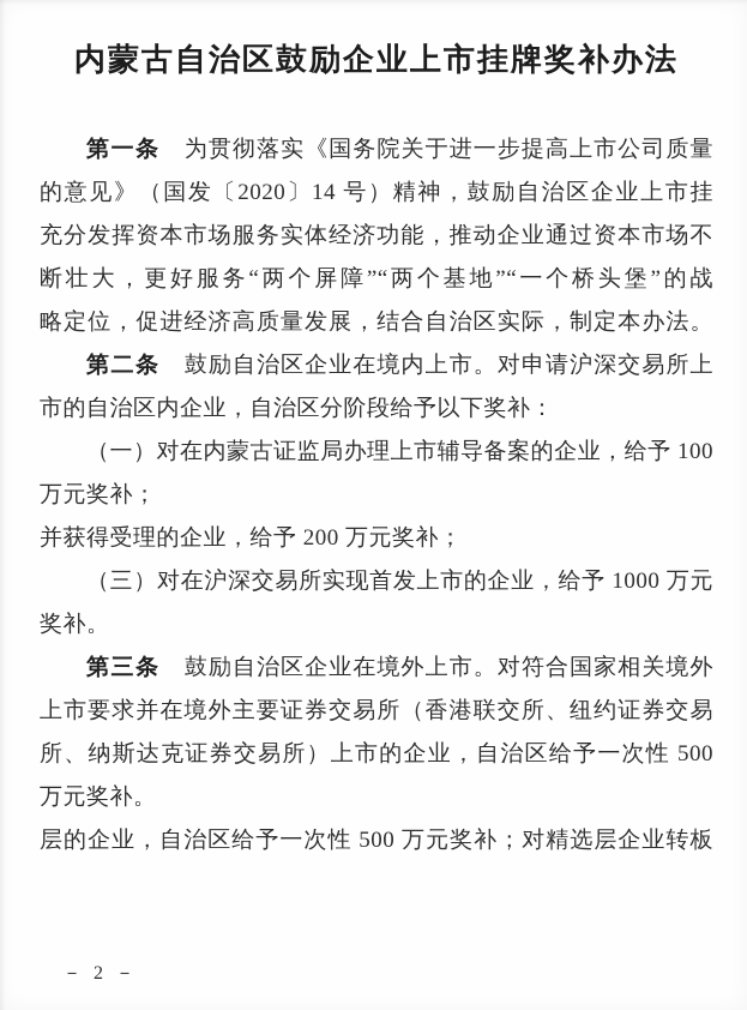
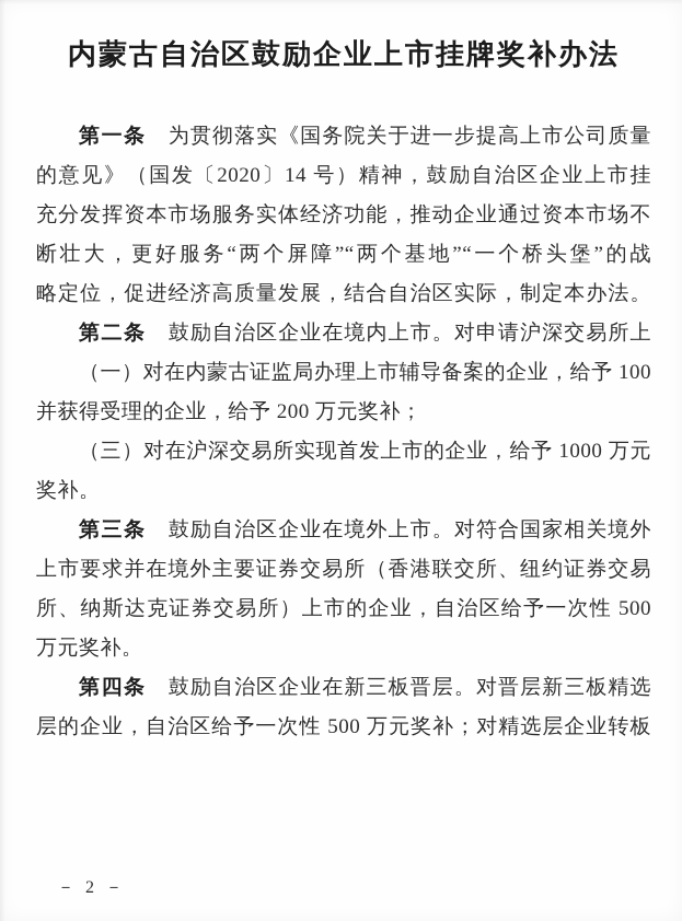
  内蒙古自治区鼓励企业上市挂牌奖补办法
  第一条 为贯彻落实《国务院关于进一步提高上市公司质量
  的意见》（国发〔2020〕14 号）精神，鼓励自治区企业上市挂
  充分发挥资本市场服务实体经济功能，推动企业通过资本市场不
  断壮大，更好服务“两个屏障”“两个基地”“一个桥头堡”的战
  略定位，促进经济高质量发展，结合自治区实际，制定本办法。
  第二条 鼓励自治区企业在境内上市。对申请沪深交易所上
- 市的自治区内企业，自治区分阶段给予以下奖补：
  （一）对在内蒙古证监局办理上市辅导备案的企业，给予 100
- 万元奖补；
  并获得受理的企业，给予 200 万元奖补；
  （三）对在沪深交易所实现首发上市的企业，给予 1000 万元
  奖补。
  第三条 鼓励自治区企业在境外上市。对符合国家相关境外
  上市要求并在境外主要证券交易所（香港联交所、纽约证券交易
  所、纳斯达克证券交易所）上市的企业，自治区给予一次性 500
  万元奖补。
+ 第四条 鼓励自治区企业在新三板晋层。对晋层新三板精选
  层的企业，自治区给予一次性 500 万元奖补；对精选层企业转板
  － 2 －
